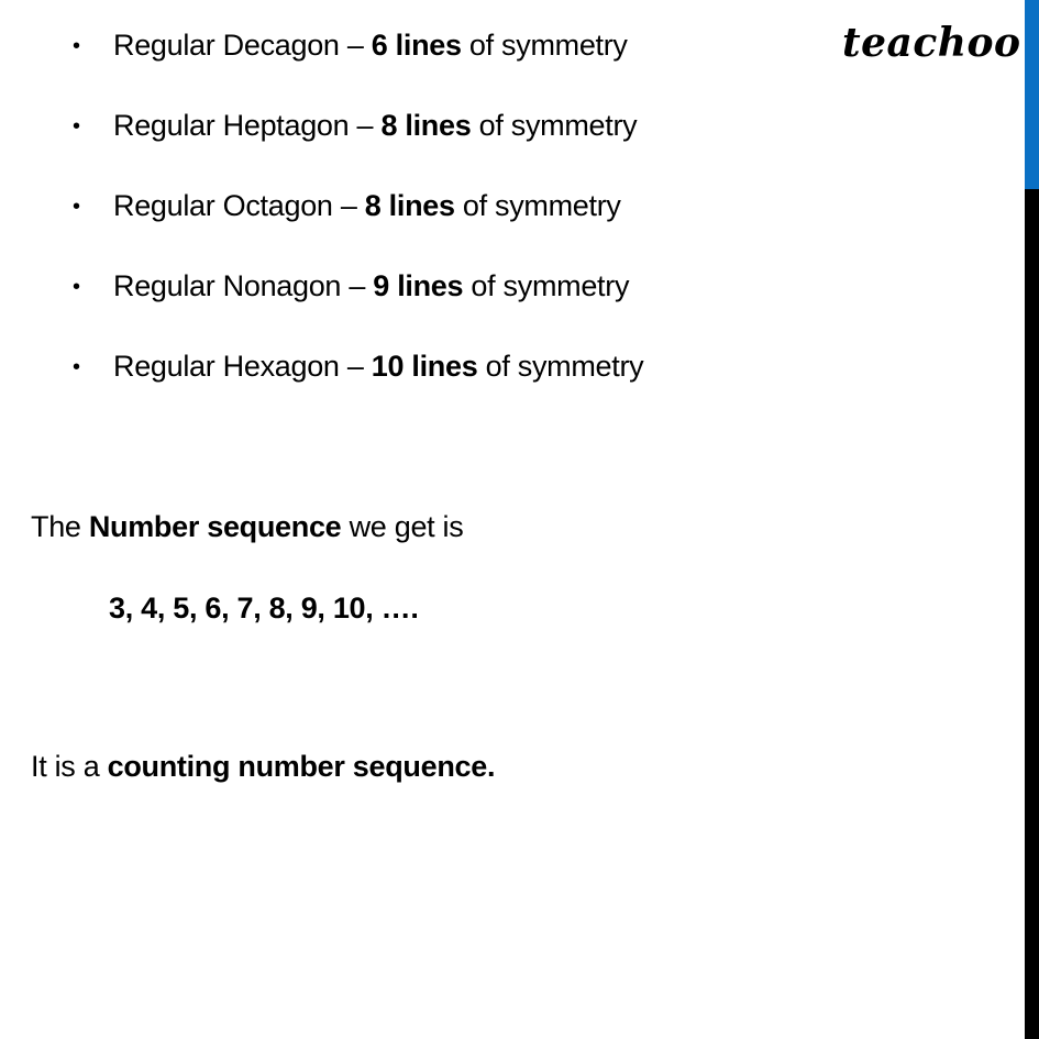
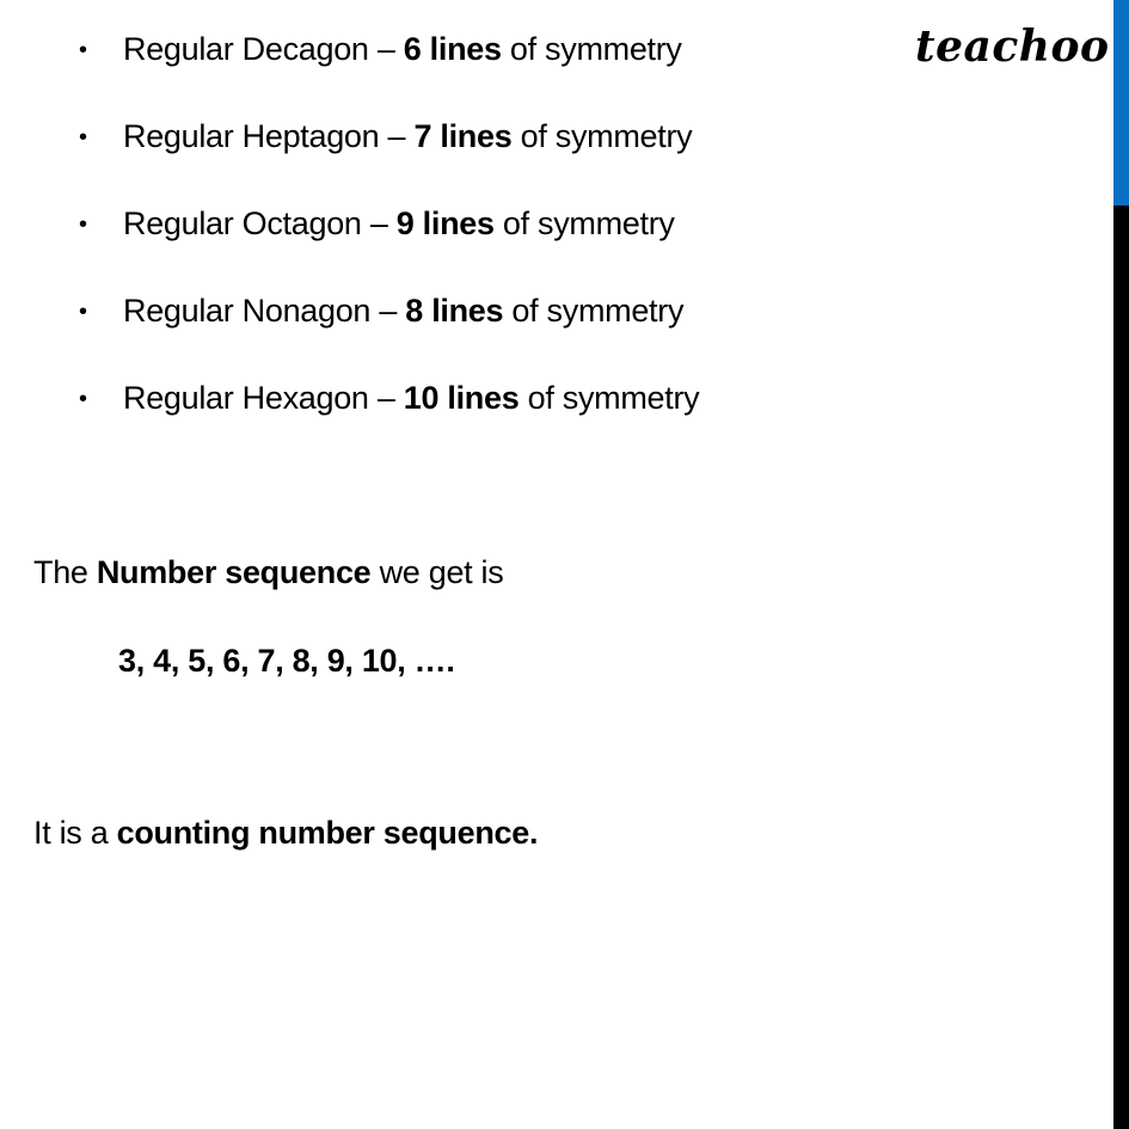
  • Regular Decagon – 6 lines of symmetry
- • Regular Heptagon – 8 lines of symmetry
+ • Regular Heptagon – 7 lines of symmetry
- • Regular Octagon – 8 lines of symmetry
+ • Regular Octagon – 9 lines of symmetry
- • Regular Nonagon – 9 lines of symmetry
+ • Regular Nonagon – 8 lines of symmetry
  • Regular Hexagon – 10 lines of symmetry
  teachoo
  The Number sequence we get is
  3, 4, 5, 6, 7, 8, 9, 10, ….
  It is a counting number sequence.
